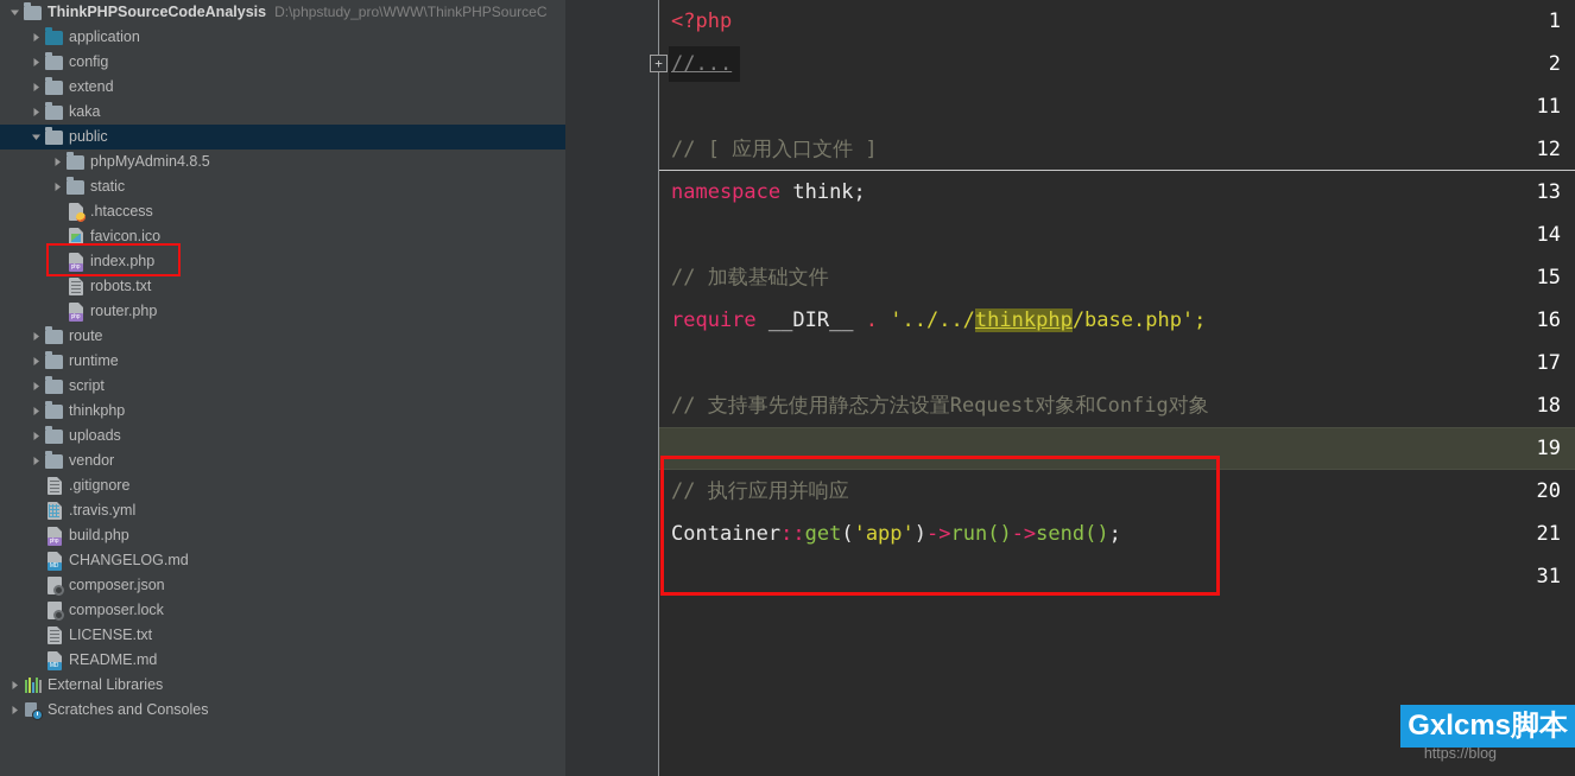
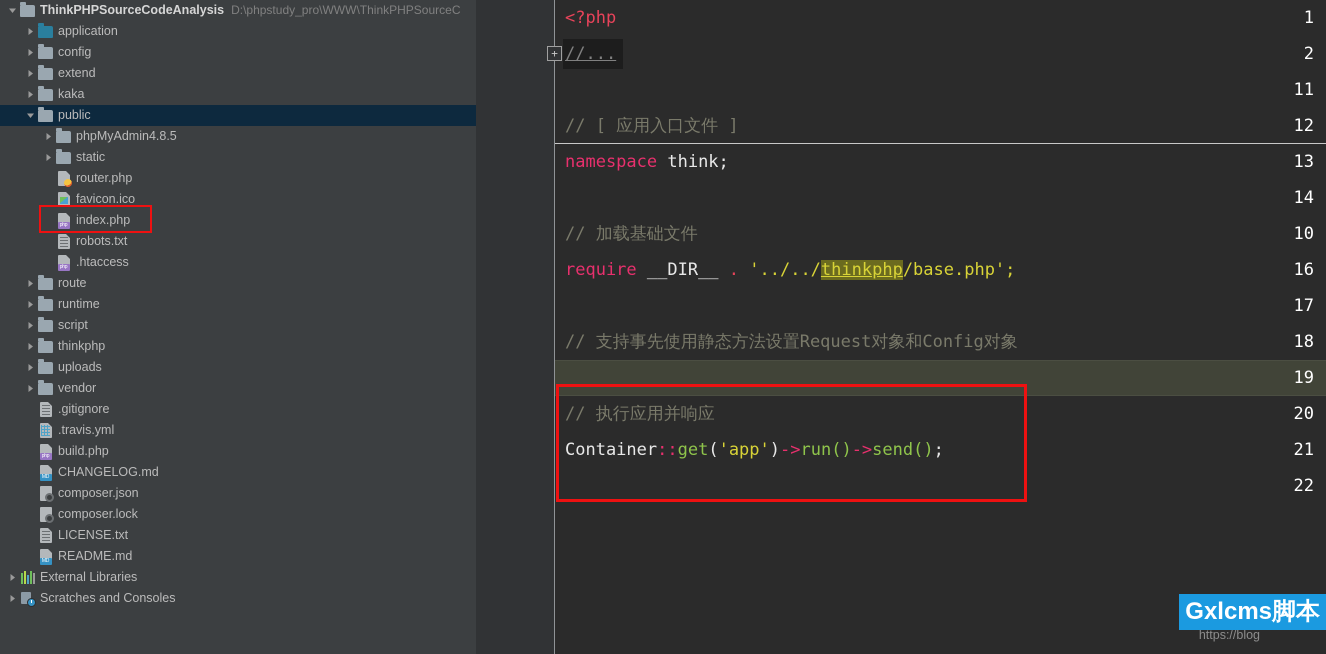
  ThinkPHPSourceCodeAnalysis
  D:\phpstudy_pro\WWW\ThinkPHPSourceC
  application
  config
  extend
  kaka
  public
  phpMyAdmin4.8.5
  static
- .htaccess
+ router.php
  favicon.ico
  index.php
  robots.txt
- router.php
+ .htaccess
  route
  runtime
  script
  thinkphp
  uploads
  vendor
  .gitignore
  .travis.yml
  build.php
  CHANGELOG.md
  composer.json
  composer.lock
  LICENSE.txt
  README.md
  External Libraries
  Scratches and Consoles
  1
  <?php
  2
  //...
  11
  12
  // [ 应用入口文件 ]
  13
  namespace think;
  14
- 15
+ 10
  // 加载基础文件
  16
  require __DIR__ . '../../thinkphp/base.php';
  17
  18
  // 支持事先使用静态方法设置Request对象和Config对象
  19
  20
  // 执行应用并响应
  21
  Container::get('app')->run()->send();
- 31
+ 22
  +
  https://blog
  Gxlcms脚本
